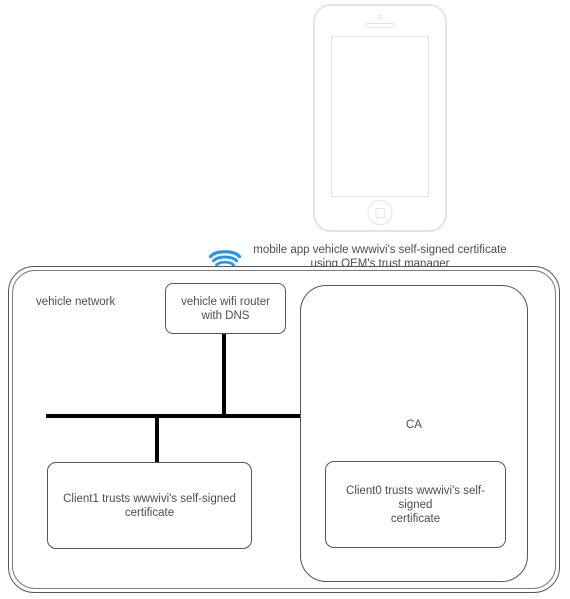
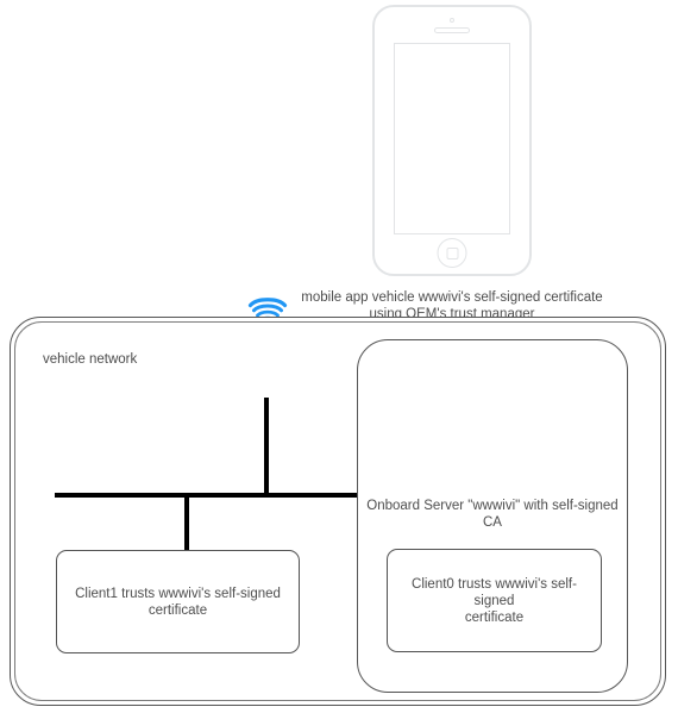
  mobile app vehicle wwwivi's self-signed certificate
  using OEM's trust manager
  vehicle network
+ Onboard Server "wwwivi" with self-signed
  CA
- vehicle wifi router
- with DNS
  Client1 trusts wwwivi's self-signed
  certificate
  Client0 trusts wwwivi's self-signed
  certificate
